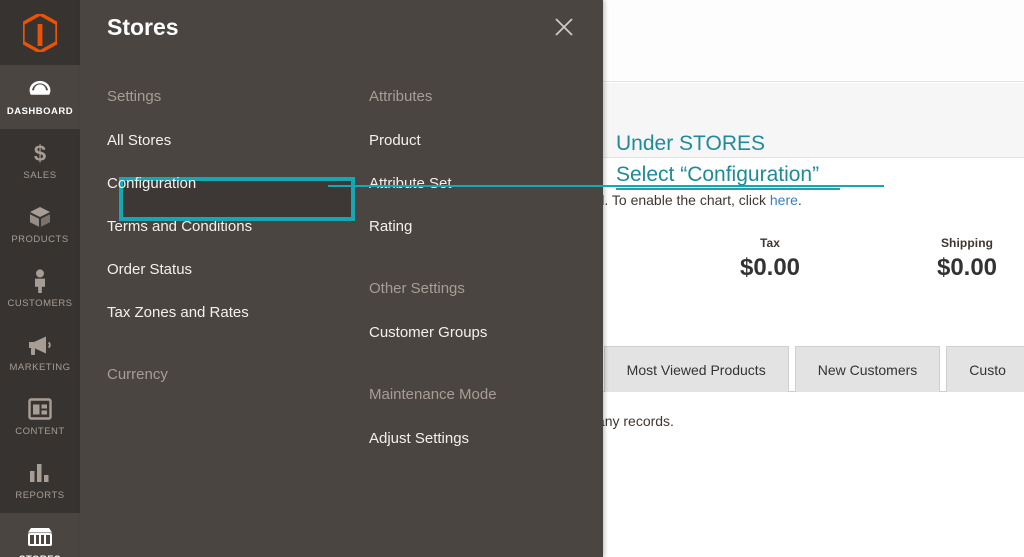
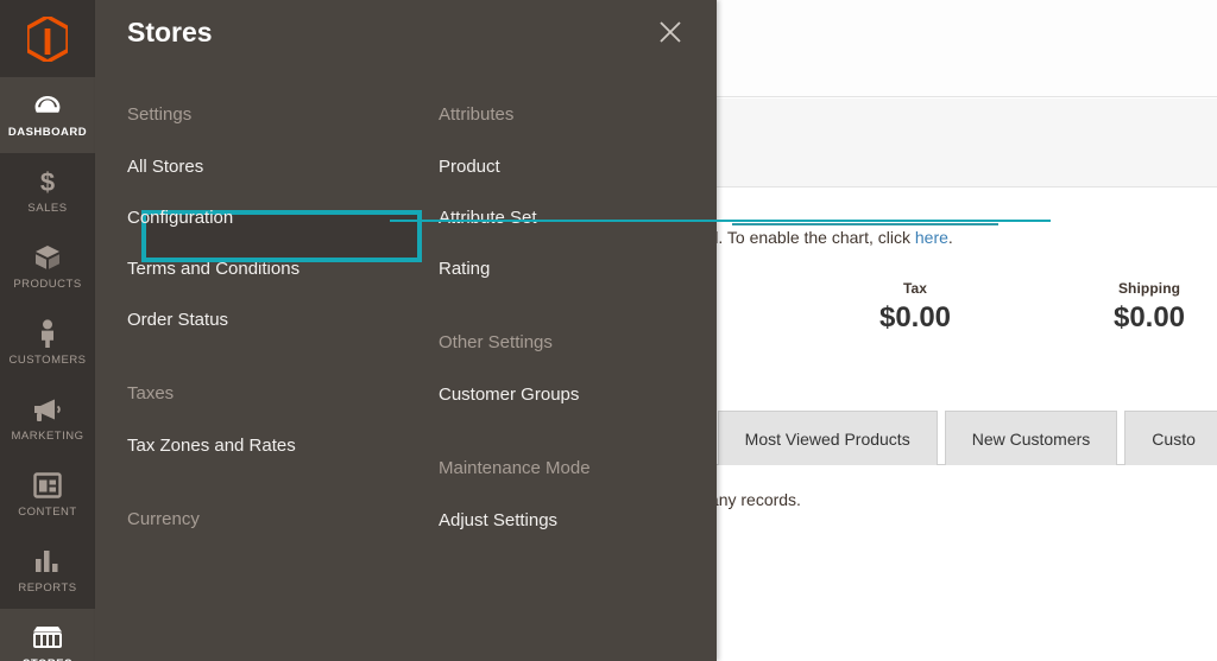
  . To enable the chart, click here.
  Tax
  $0.00
  Shipping
  $0.00
  Most Viewed Products
  New Customers
  Custo
  DASHBOARD
  $
  SALES
  PRODUCTS
  CUSTOMERS
  MARKETING
  CONTENT
  REPORTS
  Stores
  Settings
  All Stores
  Configuration
  Terms and Conditions
  Order Status
+ Taxes
  Tax Zones and Rates
  Currency
  Attributes
  Product
  Attribute Set
  Rating
  Other Settings
  Customer Groups
  Maintenance Mode
  Adjust Settings
- Under STORES
- Select “Configuration”
